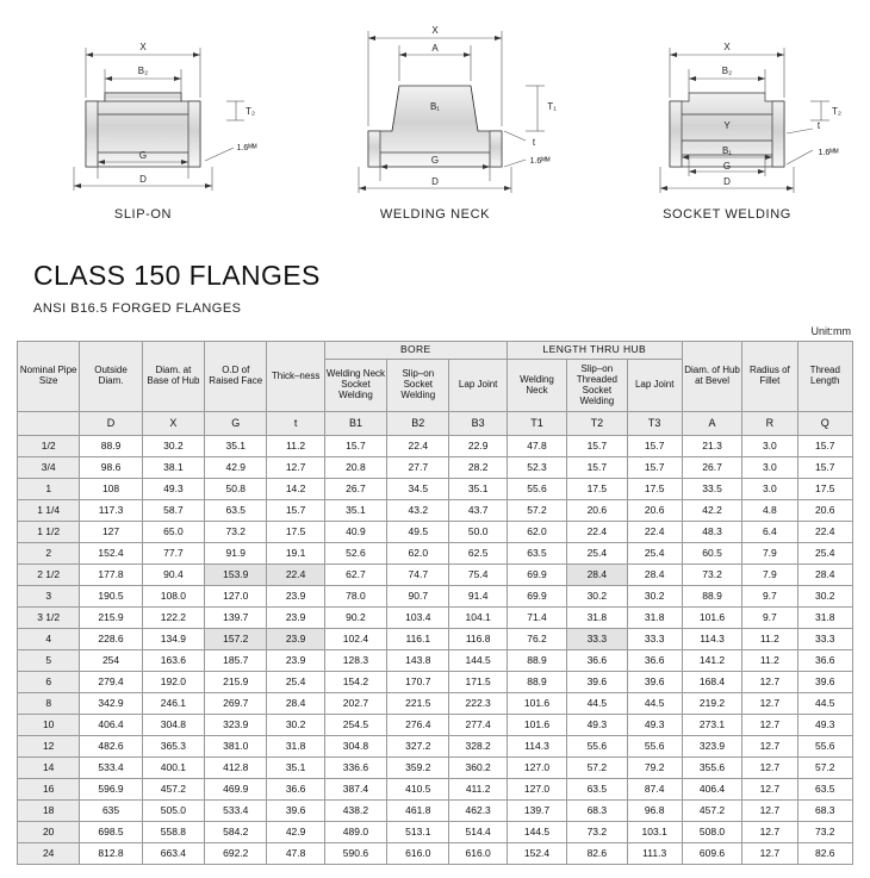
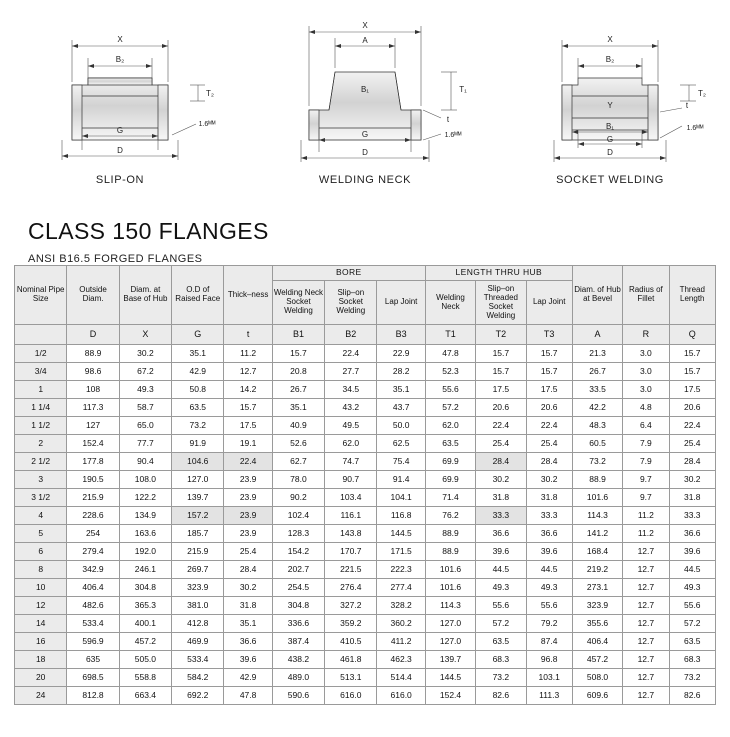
  X
  B₂
  G
  D
  T₂
  SLIP-ON
  X
  A
  B₁
  G
  D
  T₁
  t
  WELDING NECK
  X
  B₂
  Y
  B₁
  G
  D
  T₂
  t
  SOCKET WELDING
  CLASS 150 FLANGES
  ANSI B16.5 FORGED FLANGES
- Unit:mm
  Nominal Pipe Size	Outside Diam.	Diam. at Base of Hub	O.D of Raised Face	Thick–ness	BORE	LENGTH THRU HUB	Diam. of Hub at Bevel	Radius of Fillet	Thread Length
  Welding Neck Socket Welding	Slip–on Socket Welding	Lap Joint	Welding Neck	Slip–on Threaded Socket Welding	Lap Joint
  	D	X	G	t	B1	B2	B3	T1	T2	T3	A	R	Q
  1/2	88.9	30.2	35.1	11.2	15.7	22.4	22.9	47.8	15.7	15.7	21.3	3.0	15.7
- 3/4	98.6	38.1	42.9	12.7	20.8	27.7	28.2	52.3	15.7	15.7	26.7	3.0	15.7
+ 3/4	98.6	67.2	42.9	12.7	20.8	27.7	28.2	52.3	15.7	15.7	26.7	3.0	15.7
  1	108	49.3	50.8	14.2	26.7	34.5	35.1	55.6	17.5	17.5	33.5	3.0	17.5
  1 1/4	117.3	58.7	63.5	15.7	35.1	43.2	43.7	57.2	20.6	20.6	42.2	4.8	20.6
  1 1/2	127	65.0	73.2	17.5	40.9	49.5	50.0	62.0	22.4	22.4	48.3	6.4	22.4
  2	152.4	77.7	91.9	19.1	52.6	62.0	62.5	63.5	25.4	25.4	60.5	7.9	25.4
- 2 1/2	177.8	90.4	153.9	22.4	62.7	74.7	75.4	69.9	28.4	28.4	73.2	7.9	28.4
+ 2 1/2	177.8	90.4	104.6	22.4	62.7	74.7	75.4	69.9	28.4	28.4	73.2	7.9	28.4
  3	190.5	108.0	127.0	23.9	78.0	90.7	91.4	69.9	30.2	30.2	88.9	9.7	30.2
  3 1/2	215.9	122.2	139.7	23.9	90.2	103.4	104.1	71.4	31.8	31.8	101.6	9.7	31.8
  4	228.6	134.9	157.2	23.9	102.4	116.1	116.8	76.2	33.3	33.3	114.3	11.2	33.3
  5	254	163.6	185.7	23.9	128.3	143.8	144.5	88.9	36.6	36.6	141.2	11.2	36.6
  6	279.4	192.0	215.9	25.4	154.2	170.7	171.5	88.9	39.6	39.6	168.4	12.7	39.6
  8	342.9	246.1	269.7	28.4	202.7	221.5	222.3	101.6	44.5	44.5	219.2	12.7	44.5
  10	406.4	304.8	323.9	30.2	254.5	276.4	277.4	101.6	49.3	49.3	273.1	12.7	49.3
  12	482.6	365.3	381.0	31.8	304.8	327.2	328.2	114.3	55.6	55.6	323.9	12.7	55.6
  14	533.4	400.1	412.8	35.1	336.6	359.2	360.2	127.0	57.2	79.2	355.6	12.7	57.2
  16	596.9	457.2	469.9	36.6	387.4	410.5	411.2	127.0	63.5	87.4	406.4	12.7	63.5
  18	635	505.0	533.4	39.6	438.2	461.8	462.3	139.7	68.3	96.8	457.2	12.7	68.3
  20	698.5	558.8	584.2	42.9	489.0	513.1	514.4	144.5	73.2	103.1	508.0	12.7	73.2
  24	812.8	663.4	692.2	47.8	590.6	616.0	616.0	152.4	82.6	111.3	609.6	12.7	82.6
